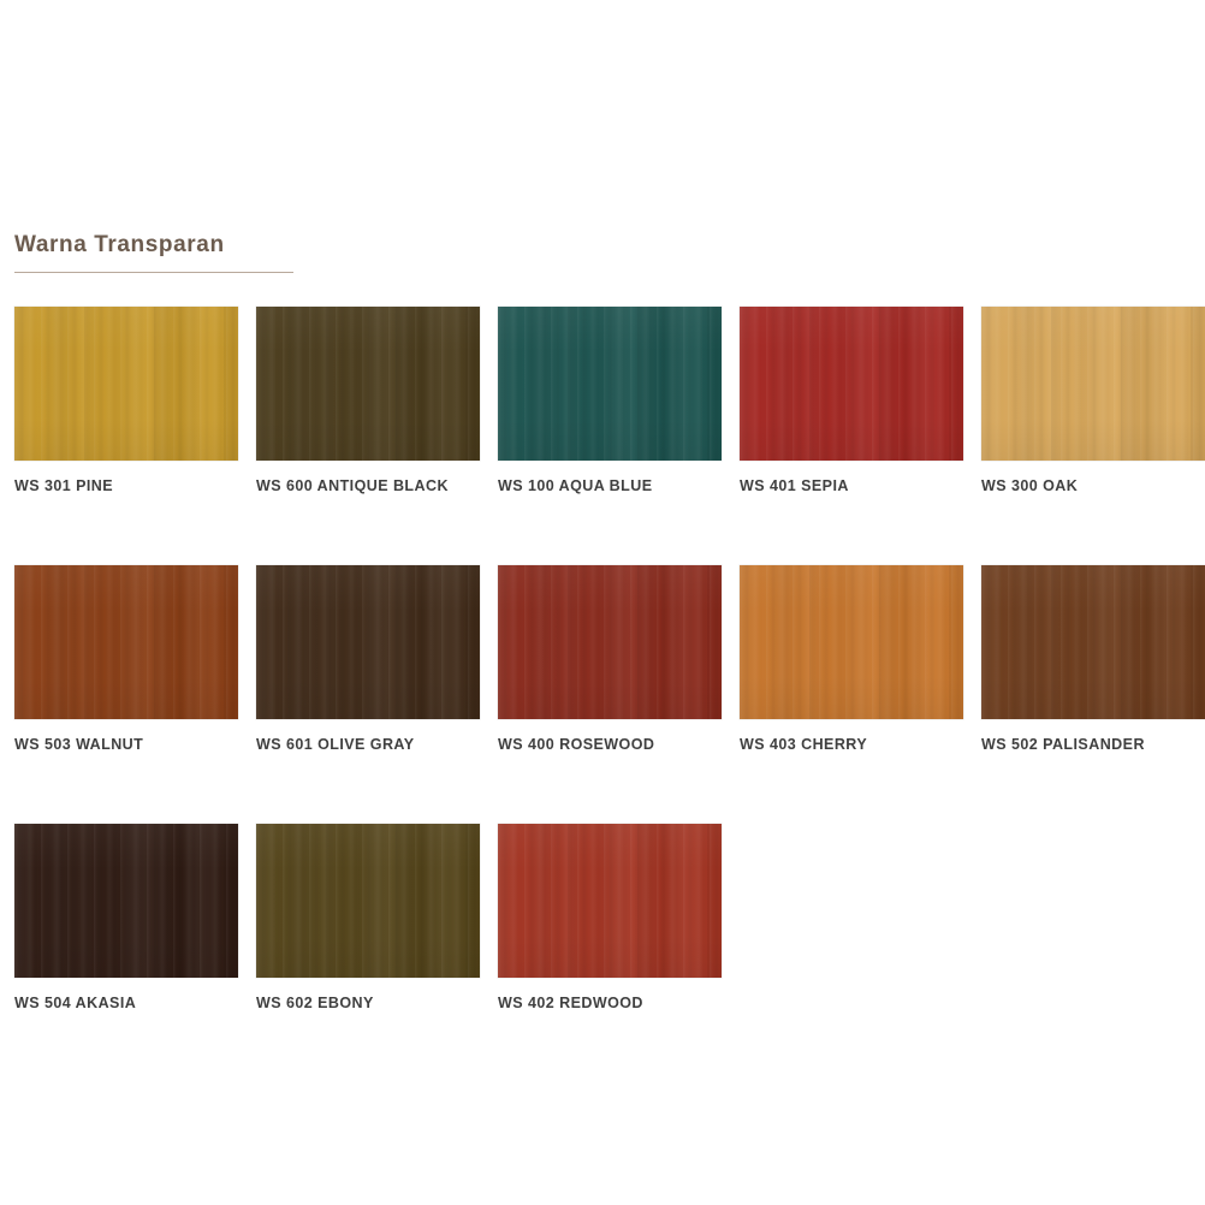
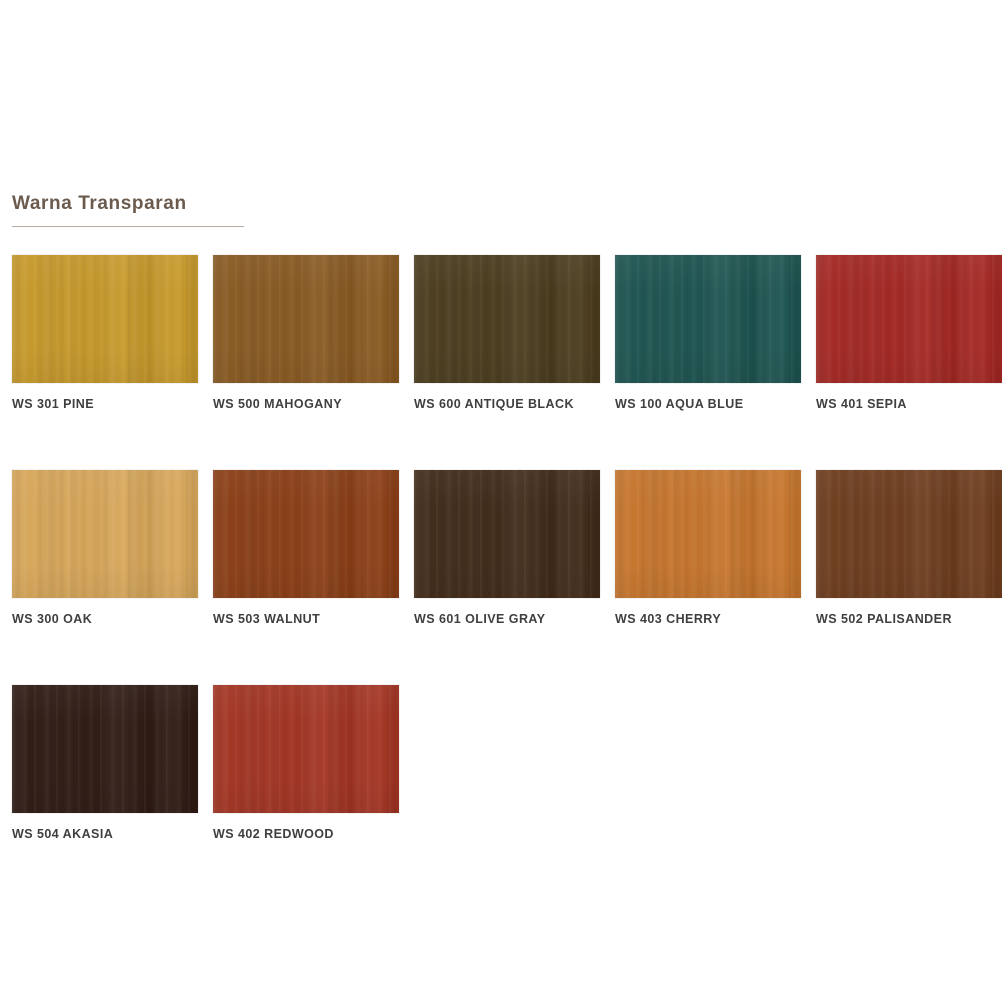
  Warna Transparan
  WS 301 PINE
+ WS 500 MAHOGANY
  WS 600 ANTIQUE BLACK
  WS 100 AQUA BLUE
  WS 401 SEPIA
  WS 300 OAK
  WS 503 WALNUT
  WS 601 OLIVE GRAY
- WS 400 ROSEWOOD
  WS 403 CHERRY
  WS 502 PALISANDER
  WS 504 AKASIA
- WS 602 EBONY
  WS 402 REDWOOD
